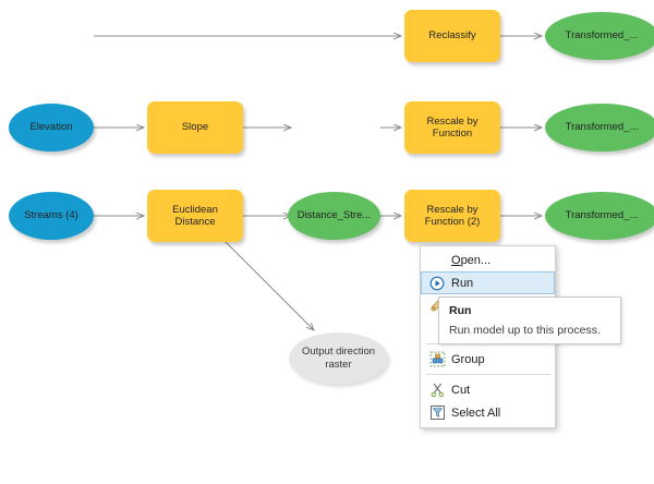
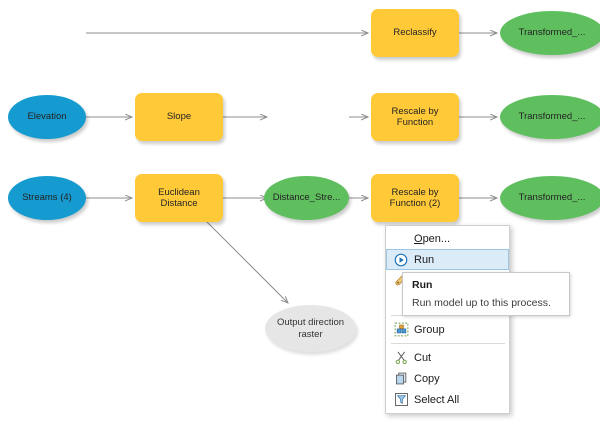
  Reclassify
  Transformed_...
  Elevation
  Slope
  Rescale by Function
  Transformed_...
  Streams (4)
  Euclidean Distance
  Distance_Stre...
  Rescale by Function (2)
  Transformed_...
  Output direction raster
  Open...
  Run
  Group
  Cut
+ Copy
  Select All
  Run
  Run model up to this process.
